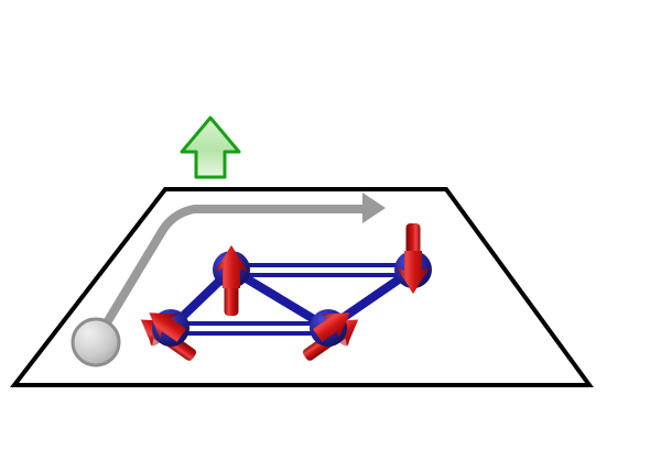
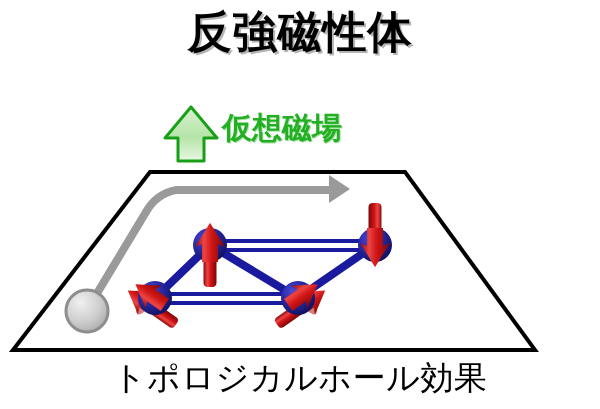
+ 反強磁性体
+ 仮想磁場
+ トポロジカルホール効果
